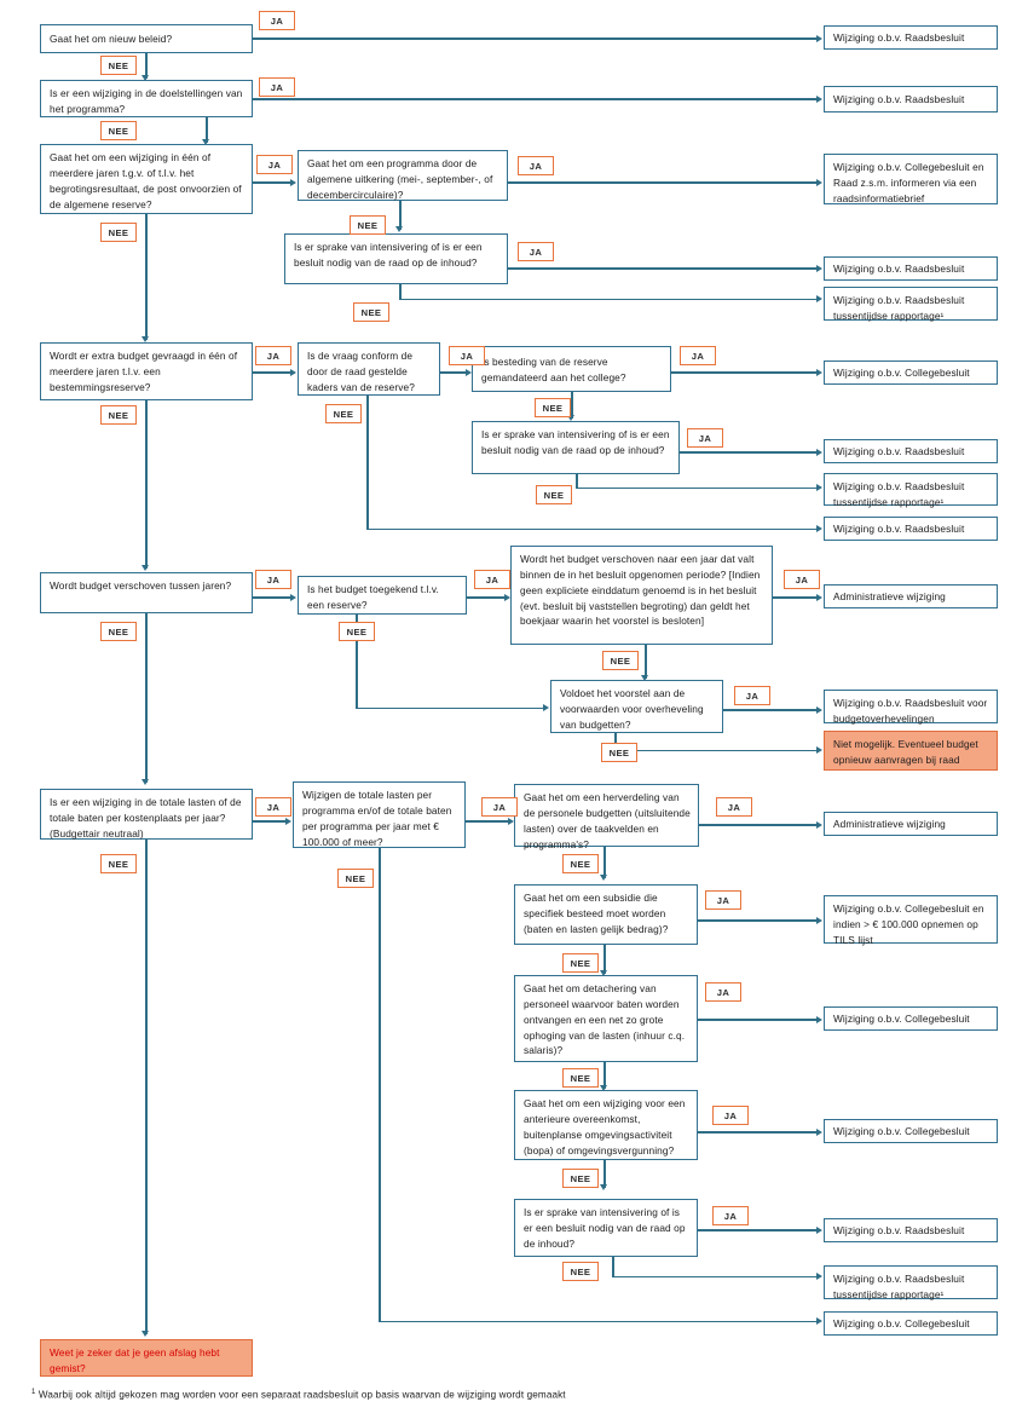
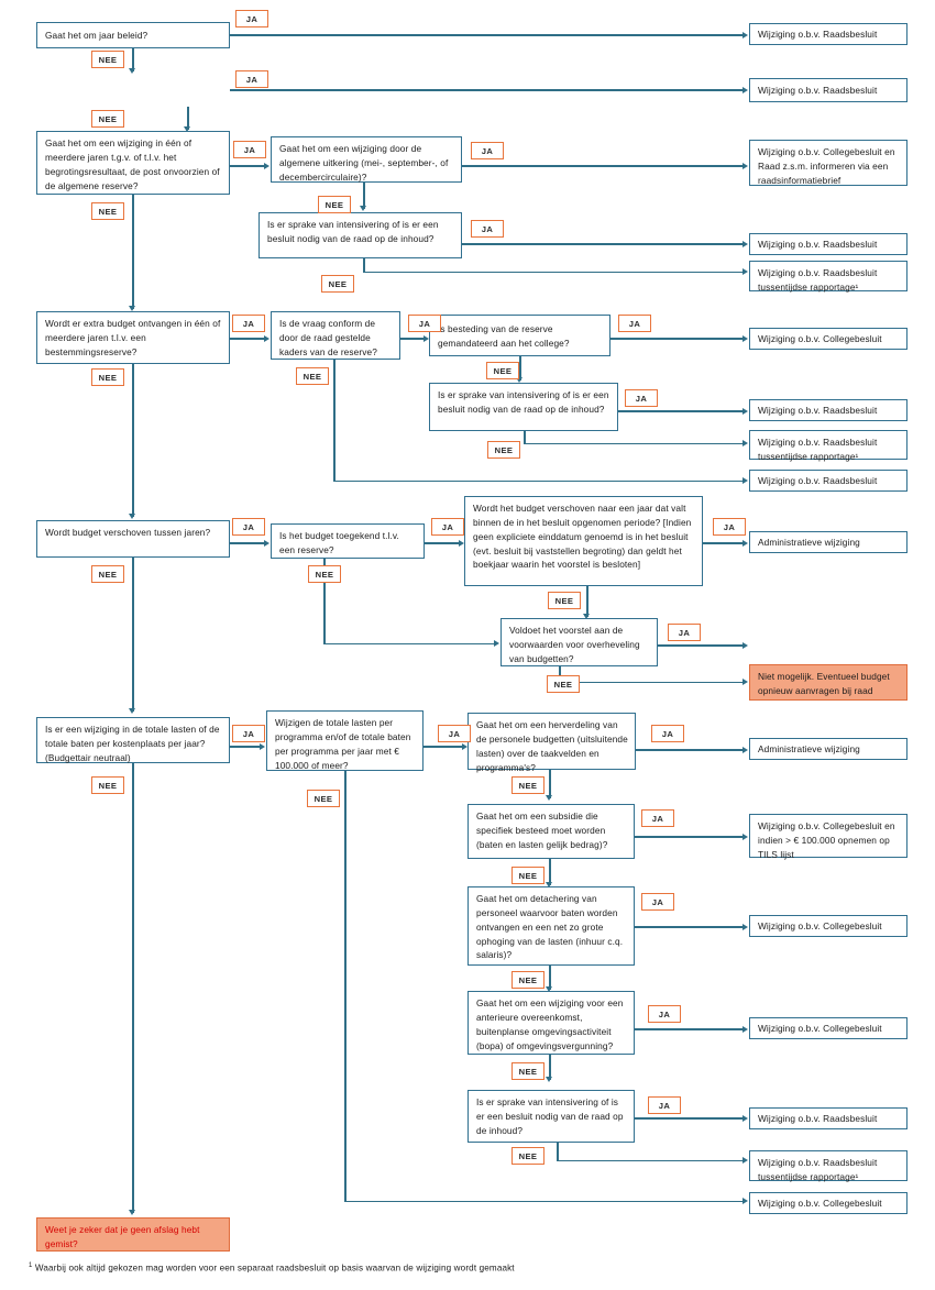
- Gaat het om nieuw beleid?
+ Gaat het om jaar beleid?
  JA
  Wijziging o.b.v. Raadsbesluit
  NEE
- Is er een wijziging in de doelstellingen van het programma?
  JA
  Wijziging o.b.v. Raadsbesluit
  NEE
  Gaat het om een wijziging in één of meerdere jaren t.g.v. of t.l.v. het begrotingsresultaat, de post onvoorzien of de algemene reserve?
  JA
- Gaat het om een programma door de algemene uitkering (mei-, september-, of decembercirculaire)?
+ Gaat het om een wijziging door de algemene uitkering (mei-, september-, of decembercirculaire)?
  JA
  Wijziging o.b.v. Collegebesluit en Raad z.s.m. informeren via een raadsinformatiebrief
  NEE
  Is er sprake van intensivering of is er een besluit nodig van de raad op de inhoud?
  JA
  Wijziging o.b.v. Raadsbesluit
  NEE
  Wijziging o.b.v. Raadsbesluit tussentijdse rapportage¹
  NEE
- Wordt er extra budget gevraagd in één of meerdere jaren t.l.v. een bestemmingsreserve?
+ Wordt er extra budget ontvangen in één of meerdere jaren t.l.v. een bestemmingsreserve?
  JA
  Is de vraag conform de door de raad gestelde kaders van de reserve?
  JA
  s besteding van de reserve gemandateerd aan het college?
  JA
  Wijziging o.b.v. Collegebesluit
  NEE
  Is er sprake van intensivering of is er een besluit nodig van de raad op de inhoud?
  JA
  Wijziging o.b.v. Raadsbesluit
  NEE
  Wijziging o.b.v. Raadsbesluit tussentijdse rapportage¹
  NEE
  Wijziging o.b.v. Raadsbesluit
  NEE
  Wordt budget verschoven tussen jaren?
  JA
  Is het budget toegekend t.l.v. een reserve?
  JA
  Wordt het budget verschoven naar een jaar dat valt binnen de in het besluit opgenomen periode? [Indien geen expliciete einddatum genoemd is in het besluit (evt. besluit bij vaststellen begroting) dan geldt het boekjaar waarin het voorstel is besloten]
  JA
  Administratieve wijziging
  NEE
  Voldoet het voorstel aan de voorwaarden voor overheveling van budgetten?
  JA
- Wijziging o.b.v. Raadsbesluit voor budgetoverhevelingen
  NEE
  Niet mogelijk. Eventueel budget opnieuw aanvragen bij raad
  NEE
  NEE
  Is er een wijziging in de totale lasten of de totale baten per kostenplaats per jaar? (Budgettair neutraal)
  JA
  Wijzigen de totale lasten per programma en/of de totale baten per programma per jaar met € 100.000 of meer?
  JA
  Gaat het om een herverdeling van de personele budgetten (uitsluitende lasten) over de taakvelden en programma's?
  JA
  Administratieve wijziging
  NEE
  Gaat het om een subsidie die specifiek besteed moet worden (baten en lasten gelijk bedrag)?
  JA
  Wijziging o.b.v. Collegebesluit en indien > € 100.000 opnemen op TILS lijst
  NEE
  Gaat het om detachering van personeel waarvoor baten worden ontvangen en een net zo grote ophoging van de lasten (inhuur c.q. salaris)?
  JA
  Wijziging o.b.v. Collegebesluit
  NEE
  Gaat het om een wijziging voor een anterieure overeenkomst, buitenplanse omgevingsactiviteit (bopa) of omgevingsvergunning?
  JA
  Wijziging o.b.v. Collegebesluit
  NEE
  Is er sprake van intensivering of is er een besluit nodig van de raad op de inhoud?
  JA
  Wijziging o.b.v. Raadsbesluit
  NEE
  Wijziging o.b.v. Raadsbesluit tussentijdse rapportage¹
  NEE
  Wijziging o.b.v. Collegebesluit
  NEE
  Weet je zeker dat je geen afslag hebt gemist?
  Waarbij ook altijd gekozen mag worden voor een separaat raadsbesluit op basis waarvan de wijziging wordt gemaakt
